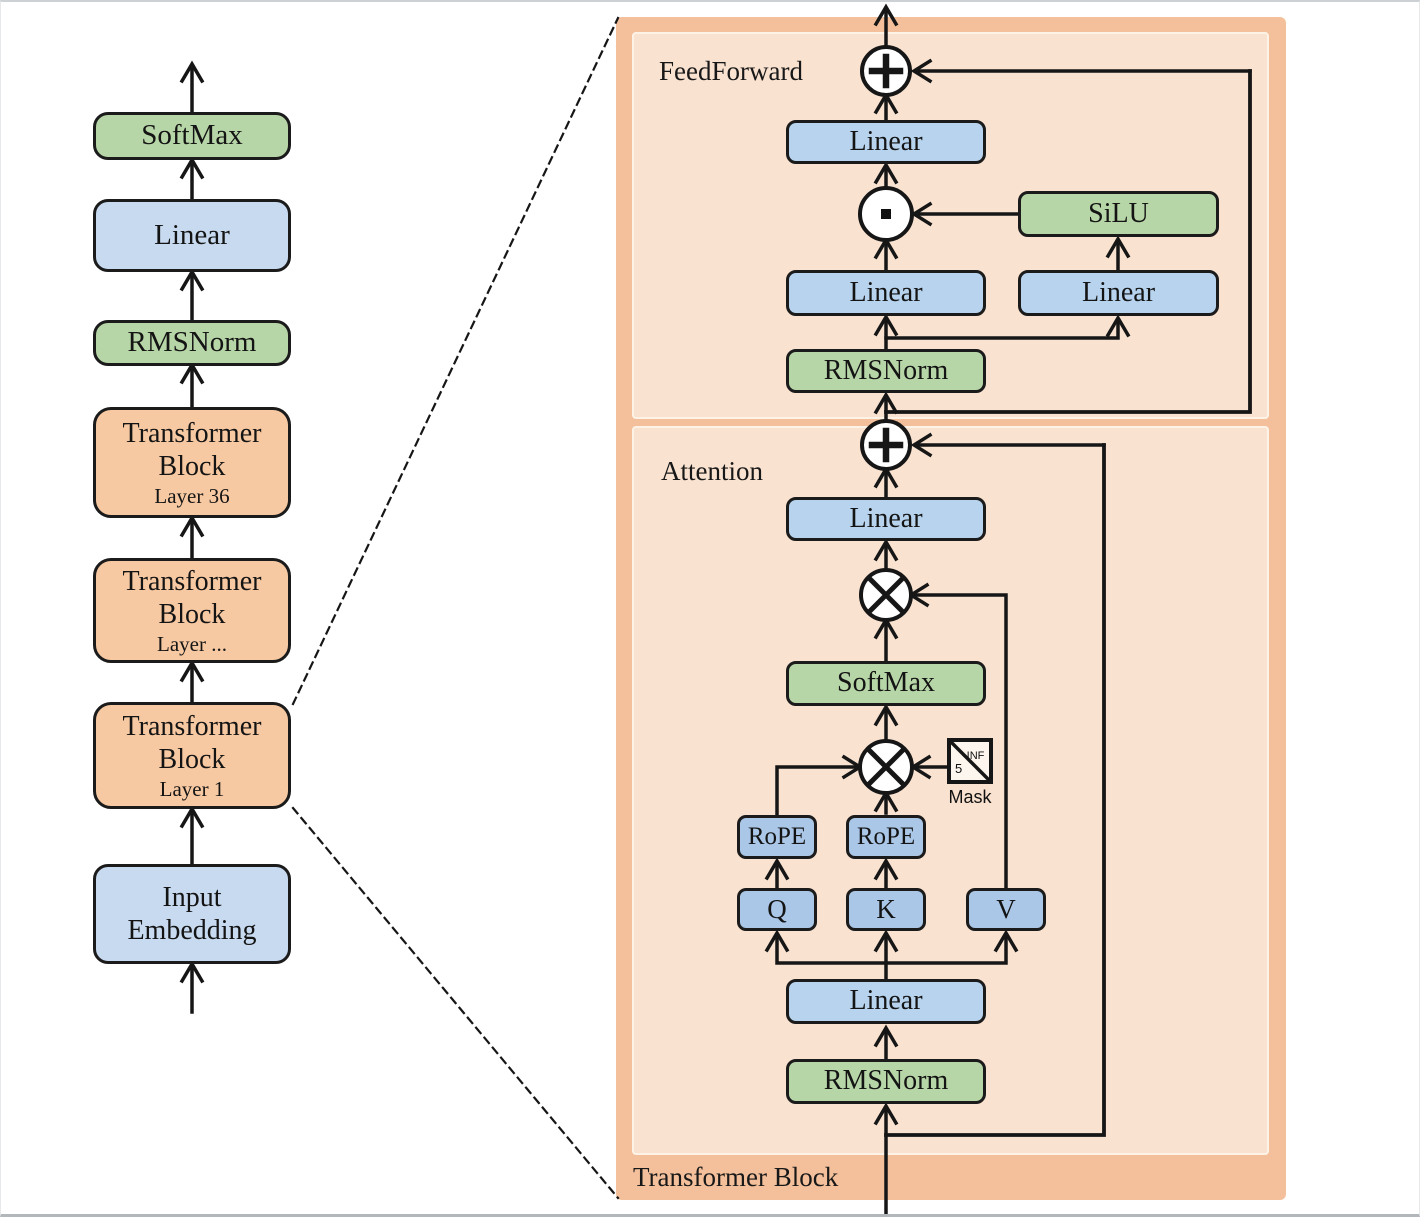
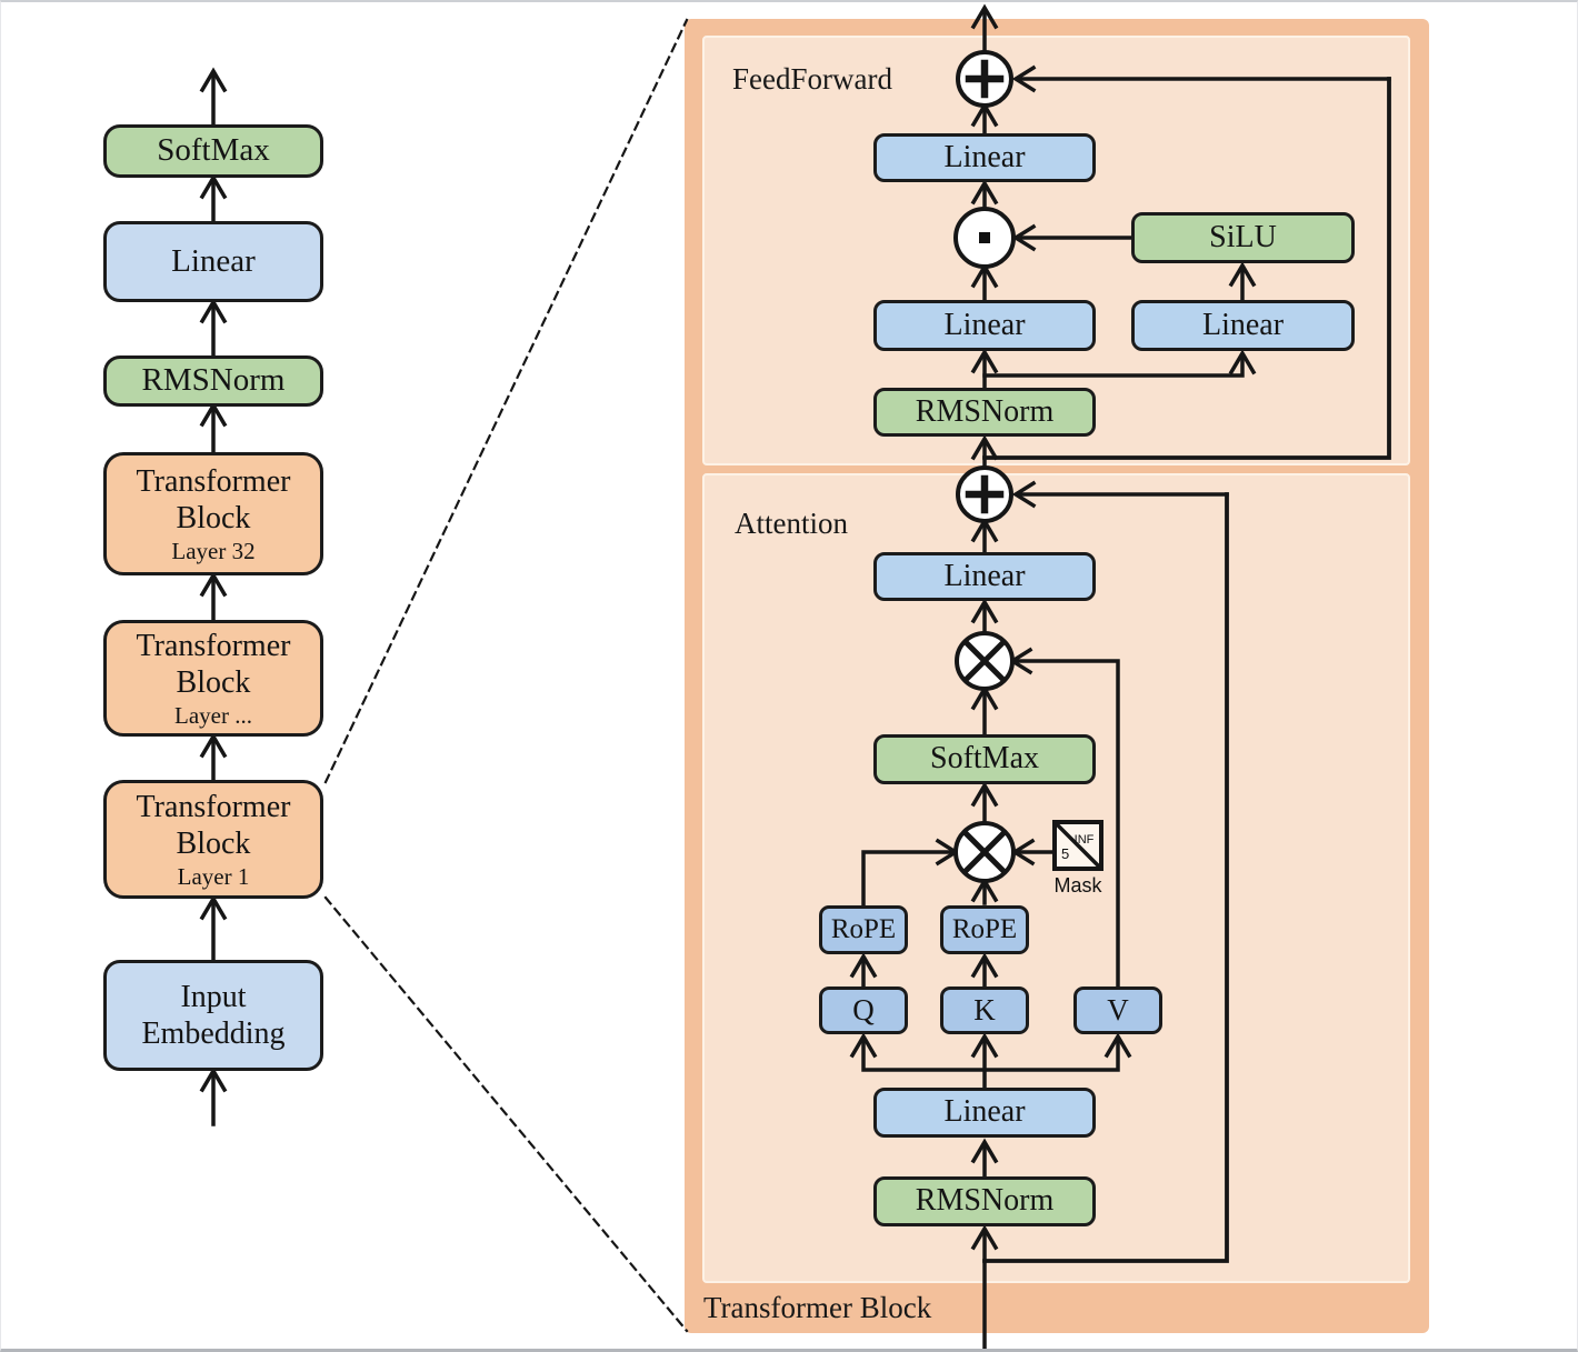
  5
  -INF
  Mask
  FeedForward
  Attention
  Transformer Block
  SoftMax
  Linear
  RMSNorm
  Transformer
  Block
- Layer 36
+ Layer 32
  Transformer
  Block
  Layer ...
  Transformer
  Block
  Layer 1
  Input
  Embedding
  Linear
  SiLU
  Linear
  Linear
  RMSNorm
  Linear
  SoftMax
  RoPE
  RoPE
  Q
  K
  V
  Linear
  RMSNorm
